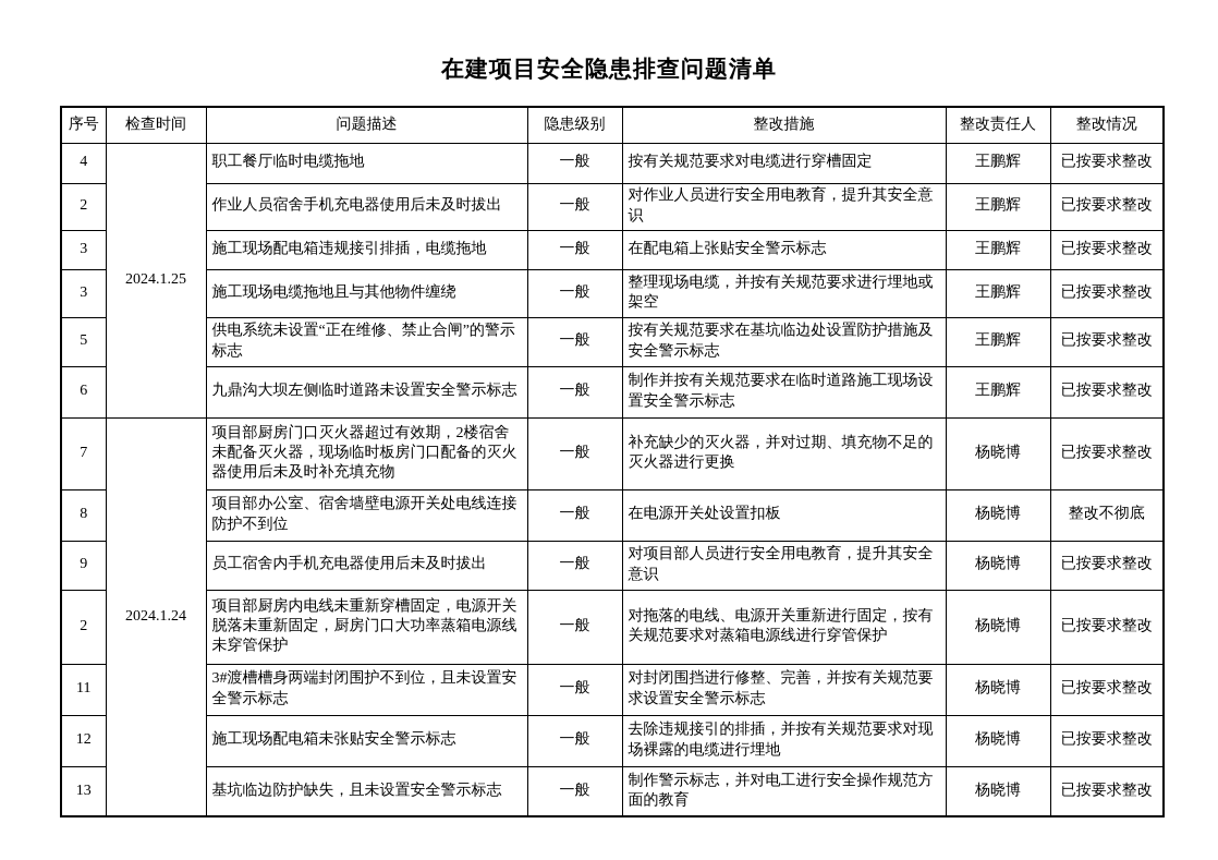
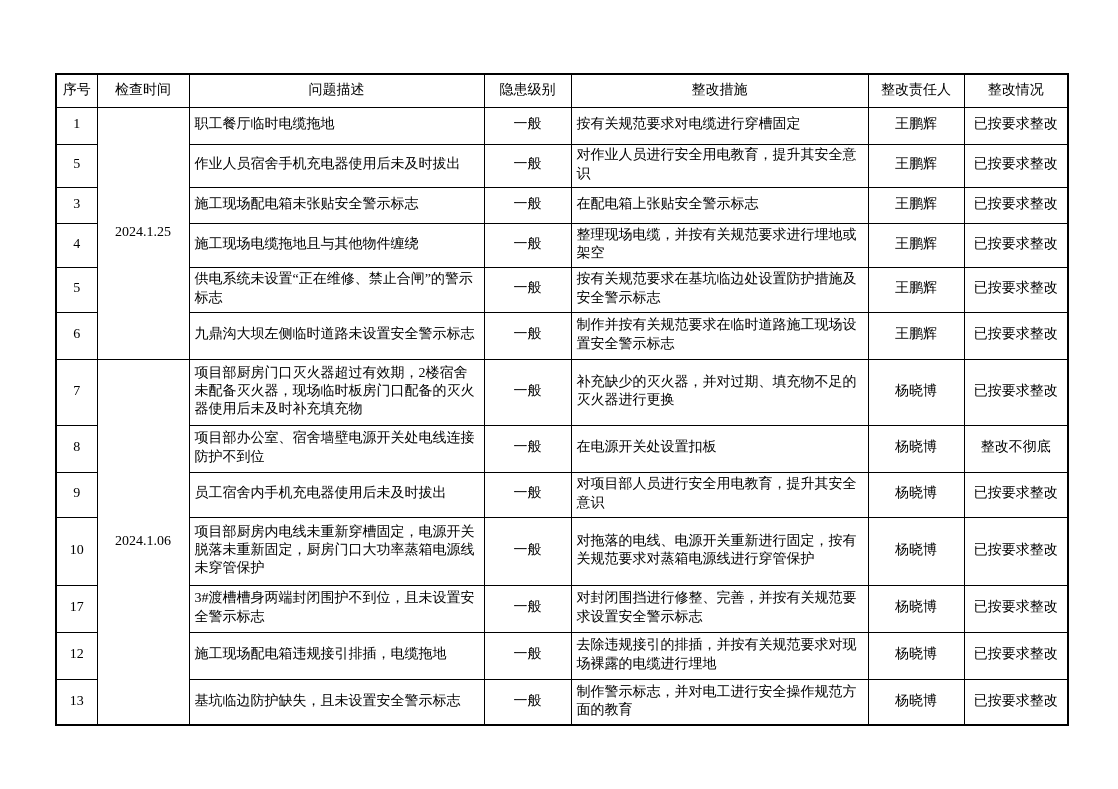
- 在建项目安全隐患排查问题清单
  序号	检查时间	问题描述	隐患级别	整改措施	整改责任人	整改情况
- 4	2024.1.25	职工餐厅临时电缆拖地	一般	按有关规范要求对电缆进行穿槽固定	王鹏辉	已按要求整改
+ 1	2024.1.25	职工餐厅临时电缆拖地	一般	按有关规范要求对电缆进行穿槽固定	王鹏辉	已按要求整改
- 2	作业人员宿舍手机充电器使用后未及时拔出	一般	对作业人员进行安全用电教育，提升其安全意识	王鹏辉	已按要求整改
+ 5	作业人员宿舍手机充电器使用后未及时拔出	一般	对作业人员进行安全用电教育，提升其安全意识	王鹏辉	已按要求整改
- 3	施工现场配电箱违规接引排插，电缆拖地	一般	在配电箱上张贴安全警示标志	王鹏辉	已按要求整改
+ 3	施工现场配电箱未张贴安全警示标志	一般	在配电箱上张贴安全警示标志	王鹏辉	已按要求整改
- 3	施工现场电缆拖地且与其他物件缠绕	一般	整理现场电缆，并按有关规范要求进行埋地或架空	王鹏辉	已按要求整改
+ 4	施工现场电缆拖地且与其他物件缠绕	一般	整理现场电缆，并按有关规范要求进行埋地或架空	王鹏辉	已按要求整改
  5	供电系统未设置“正在维修、禁止合闸”的警示标志	一般	按有关规范要求在基坑临边处设置防护措施及安全警示标志	王鹏辉	已按要求整改
  6	九鼎沟大坝左侧临时道路未设置安全警示标志	一般	制作并按有关规范要求在临时道路施工现场设置安全警示标志	王鹏辉	已按要求整改
- 7	2024.1.24	项目部厨房门口灭火器超过有效期，2楼宿舍未配备灭火器，现场临时板房门口配备的灭火器使用后未及时补充填充物	一般	补充缺少的灭火器，并对过期、填充物不足的灭火器进行更换	杨晓博	已按要求整改
+ 7	2024.1.06	项目部厨房门口灭火器超过有效期，2楼宿舍未配备灭火器，现场临时板房门口配备的灭火器使用后未及时补充填充物	一般	补充缺少的灭火器，并对过期、填充物不足的灭火器进行更换	杨晓博	已按要求整改
  8	项目部办公室、宿舍墙壁电源开关处电线连接防护不到位	一般	在电源开关处设置扣板	杨晓博	整改不彻底
  9	员工宿舍内手机充电器使用后未及时拔出	一般	对项目部人员进行安全用电教育，提升其安全意识	杨晓博	已按要求整改
- 2	项目部厨房内电线未重新穿槽固定，电源开关脱落未重新固定，厨房门口大功率蒸箱电源线未穿管保护	一般	对拖落的电线、电源开关重新进行固定，按有关规范要求对蒸箱电源线进行穿管保护	杨晓博	已按要求整改
+ 10	项目部厨房内电线未重新穿槽固定，电源开关脱落未重新固定，厨房门口大功率蒸箱电源线未穿管保护	一般	对拖落的电线、电源开关重新进行固定，按有关规范要求对蒸箱电源线进行穿管保护	杨晓博	已按要求整改
- 11	3#渡槽槽身两端封闭围护不到位，且未设置安全警示标志	一般	对封闭围挡进行修整、完善，并按有关规范要求设置安全警示标志	杨晓博	已按要求整改
+ 17	3#渡槽槽身两端封闭围护不到位，且未设置安全警示标志	一般	对封闭围挡进行修整、完善，并按有关规范要求设置安全警示标志	杨晓博	已按要求整改
- 12	施工现场配电箱未张贴安全警示标志	一般	去除违规接引的排插，并按有关规范要求对现场裸露的电缆进行埋地	杨晓博	已按要求整改
+ 12	施工现场配电箱违规接引排插，电缆拖地	一般	去除违规接引的排插，并按有关规范要求对现场裸露的电缆进行埋地	杨晓博	已按要求整改
  13	基坑临边防护缺失，且未设置安全警示标志	一般	制作警示标志，并对电工进行安全操作规范方面的教育	杨晓博	已按要求整改
